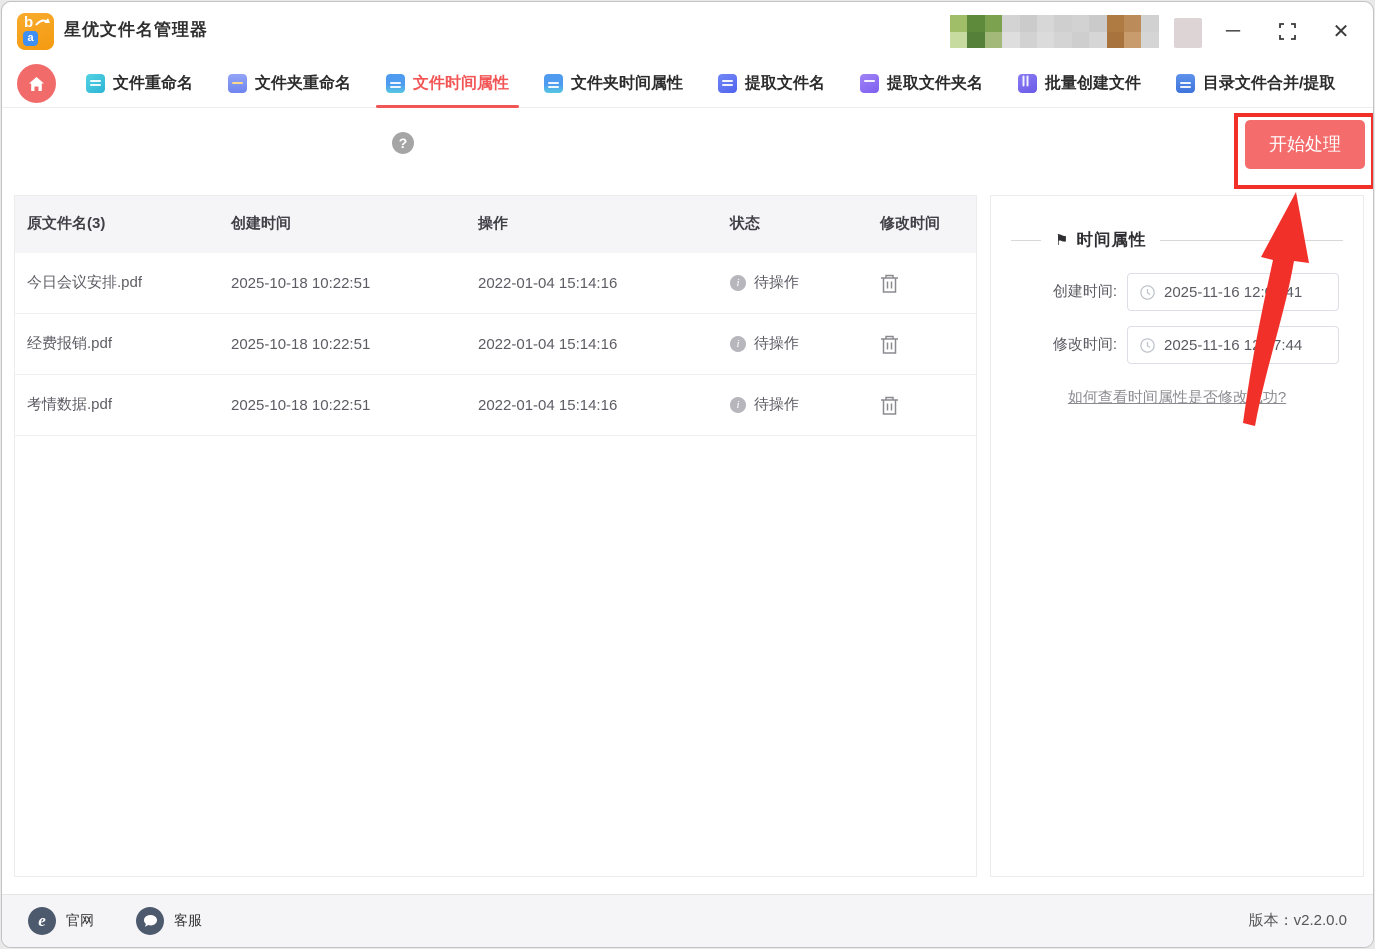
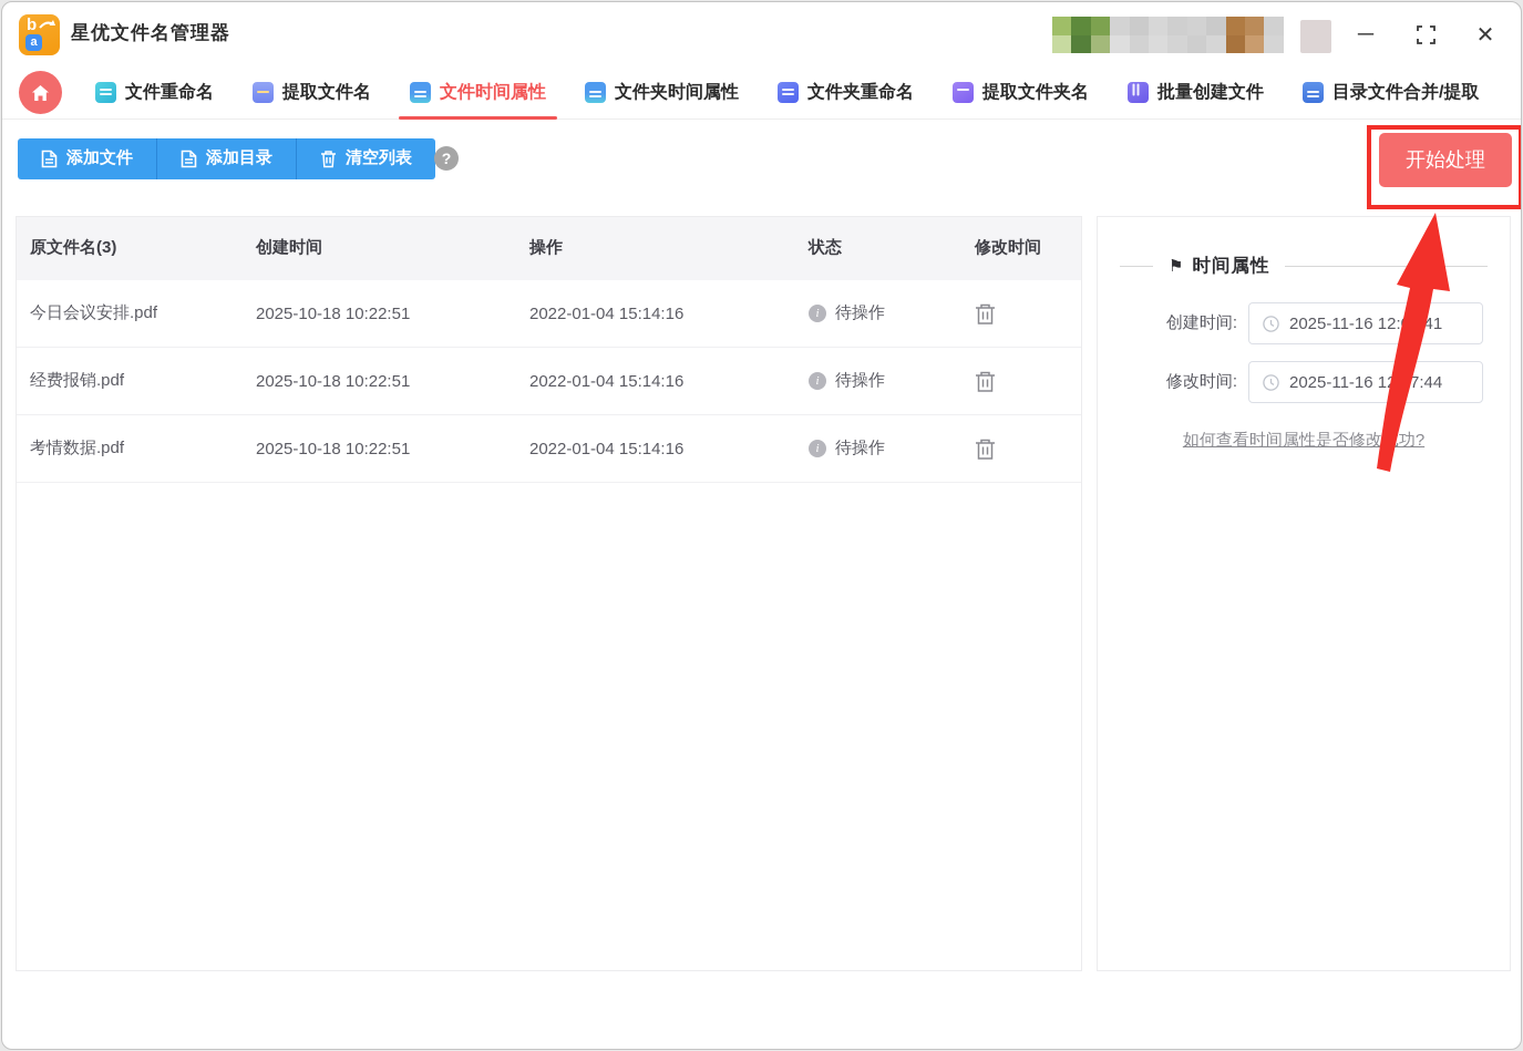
  b
  a
  星优文件名管理器
  ─
  ✕
  文件重命名
- 文件夹重命名
+ 提取文件名
  文件时间属性
  文件夹时间属性
- 提取文件名
+ 文件夹重命名
  提取文件夹名
  批量创建文件
  目录文件合并/提取
+ 添加文件
+ 添加目录
+ 清空列表
  ?
  开始处理
  原文件名(3)
  创建时间
  操作
  状态
  修改时间
  今日会议安排.pdf
  2025-10-18 10:22:51
  2022-01-04 15:14:16
  i
  待操作
  经费报销.pdf
  2025-10-18 10:22:51
  2022-01-04 15:14:16
  i
  待操作
  考情数据.pdf
  2025-10-18 10:22:51
  2022-01-04 15:14:16
  i
  待操作
  ⚑
  时间属性
  创建时间:
  2025-11-16 12:41
  修改时间:
  2025-11-16 17:44
  如何查看时间属性是否修改功?
- e
- 官网
- 客服
- 版本：v2.2.0.0
